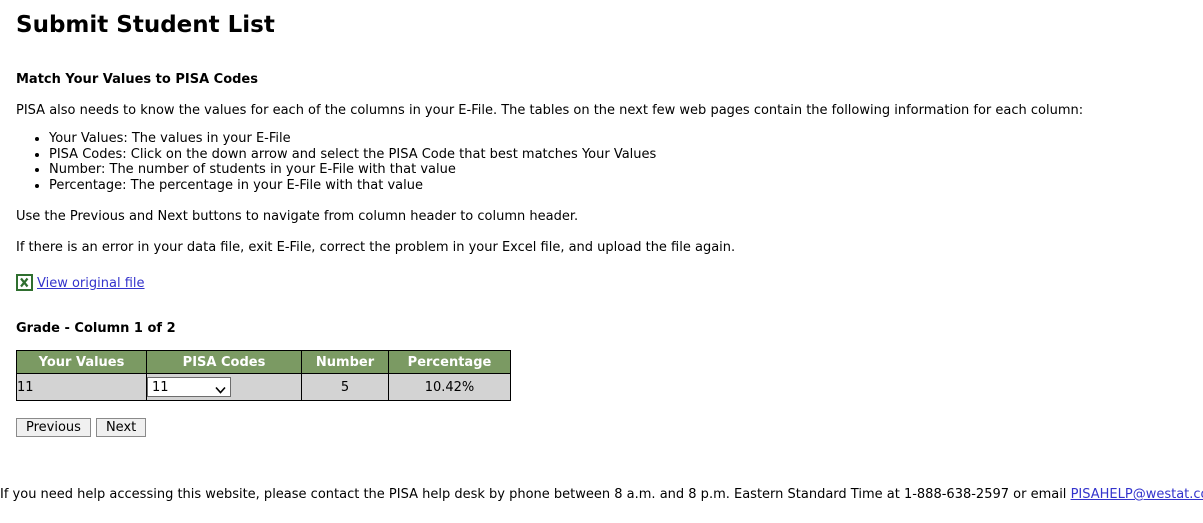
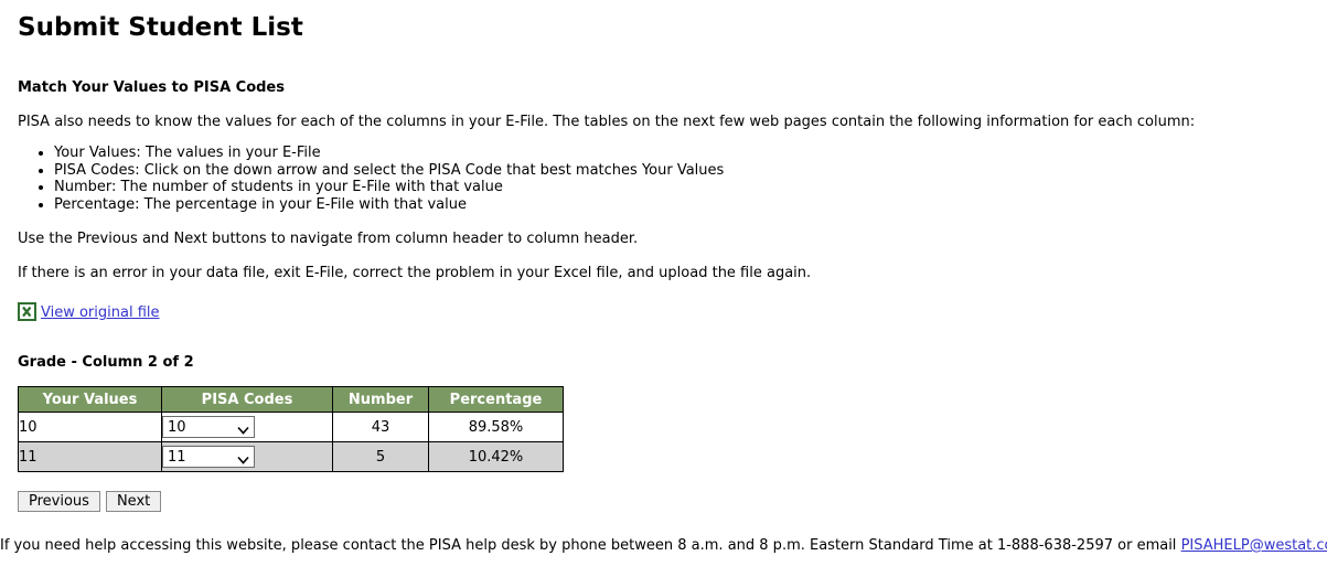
  Submit Student List
  Match Your Values to PISA Codes
  PISA also needs to know the values for each of the columns in your E-File. The tables on the next few web pages contain the following information for each column:
  Your Values: The values in your E-File
  PISA Codes: Click on the down arrow and select the PISA Code that best matches Your Values
  Number: The number of students in your E-File with that value
  Percentage: The percentage in your E-File with that value
  Use the Previous and Next buttons to navigate from column header to column header.
  If there is an error in your data file, exit E-File, correct the problem in your Excel file, and upload the file again.
  View original file
- Grade - Column 1 of 2
+ Grade - Column 2 of 2
  Your Values	PISA Codes	Number	Percentage
+ 10	10	43	89.58%
  11	11	5	10.42%
  Previous
  Next
  If you need help accessing this website, please contact the PISA help desk by phone between 8 a.m. and 8 p.m. Eastern Standard Time at 1-888-638-2597 or email PISAHELP@westat.c
